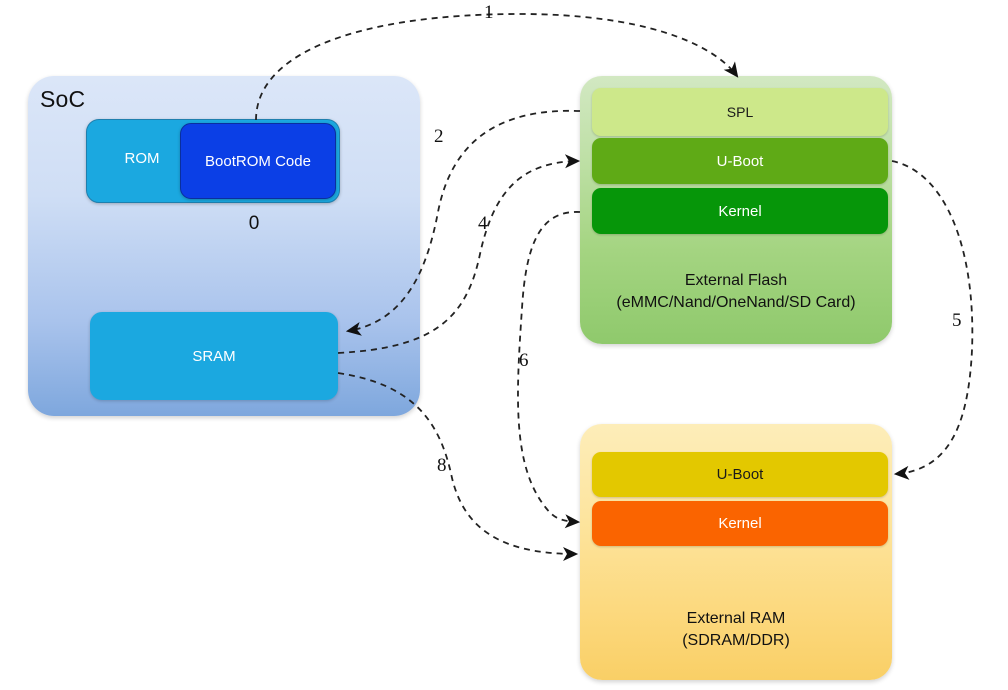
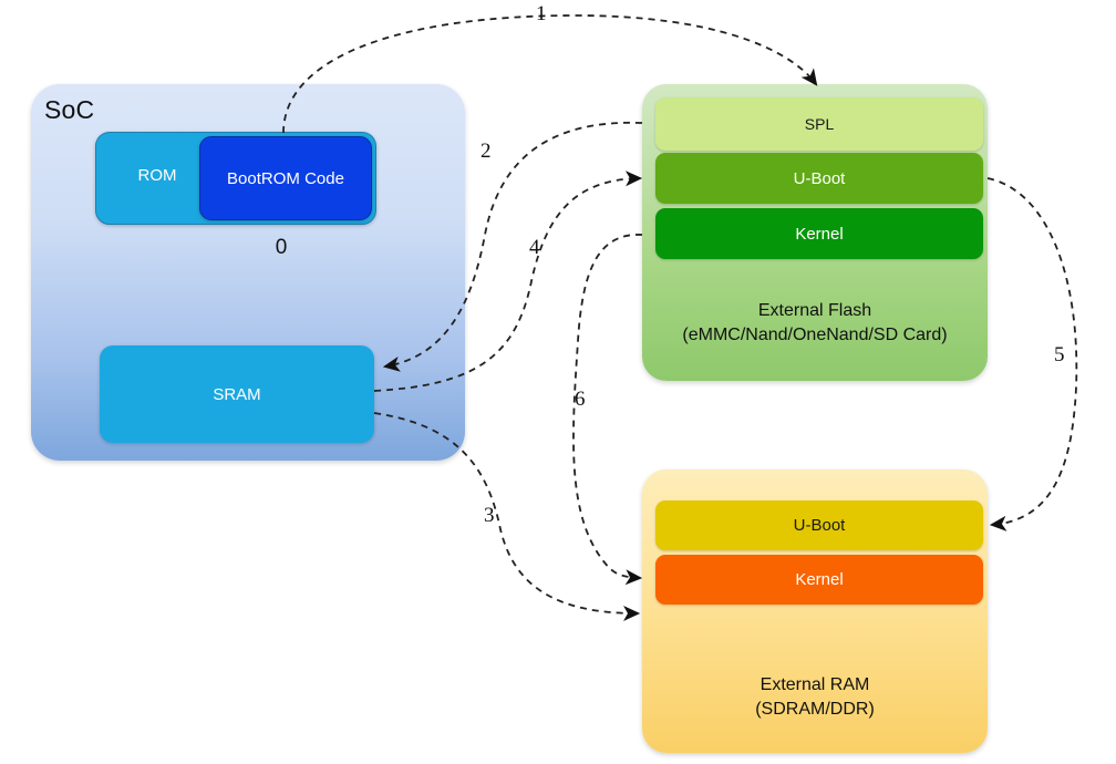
  SoC
  ROM
  BootROM Code
  0
  SRAM
  SPL
  U-Boot
  Kernel
  External Flash
  (eMMC/Nand/OneNand/SD Card)
  U-Boot
  Kernel
  External RAM
  (SDRAM/DDR)
  1
  2
- 8
+ 3
  4
  5
  6
